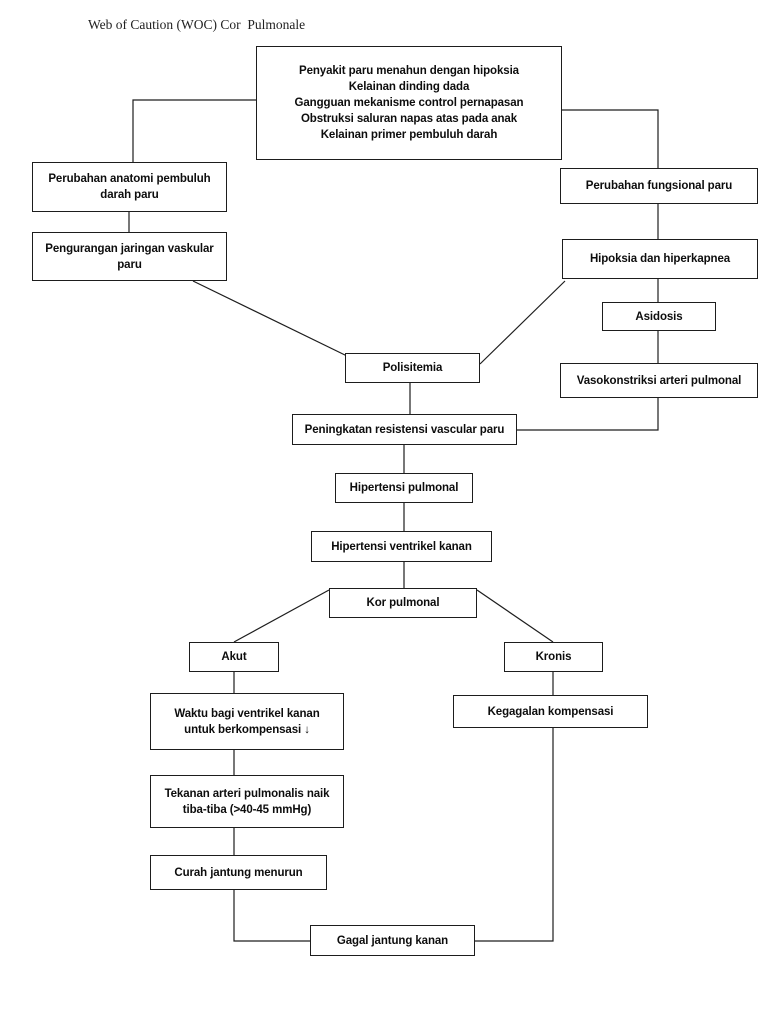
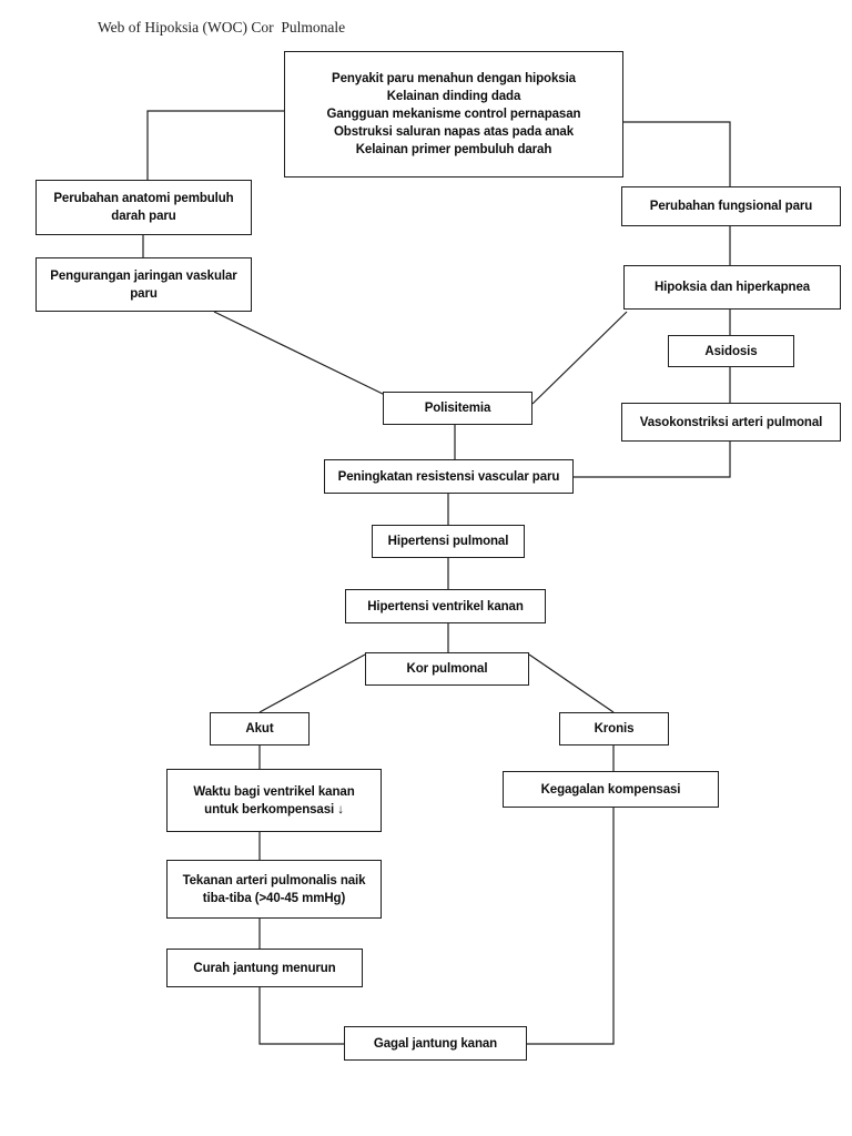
- Web of Caution (WOC) Cor Pulmonale
+ Web of Hipoksia (WOC) Cor Pulmonale
  Penyakit paru menahun dengan hipoksia
  Kelainan dinding dada
  Gangguan mekanisme control pernapasan
  Obstruksi saluran napas atas pada anak
  Kelainan primer pembuluh darah
  Perubahan anatomi pembuluh
  darah paru
  Pengurangan jaringan vaskular
  paru
  Perubahan fungsional paru
  Hipoksia dan hiperkapnea
  Asidosis
  Vasokonstriksi arteri pulmonal
  Polisitemia
  Peningkatan resistensi vascular paru
  Hipertensi pulmonal
  Hipertensi ventrikel kanan
  Kor pulmonal
  Akut
  Kronis
  Waktu bagi ventrikel kanan
  untuk berkompensasi ↓
  Tekanan arteri pulmonalis naik
  tiba-tiba (>40-45 mmHg)
  Curah jantung menurun
  Kegagalan kompensasi
  Gagal jantung kanan
